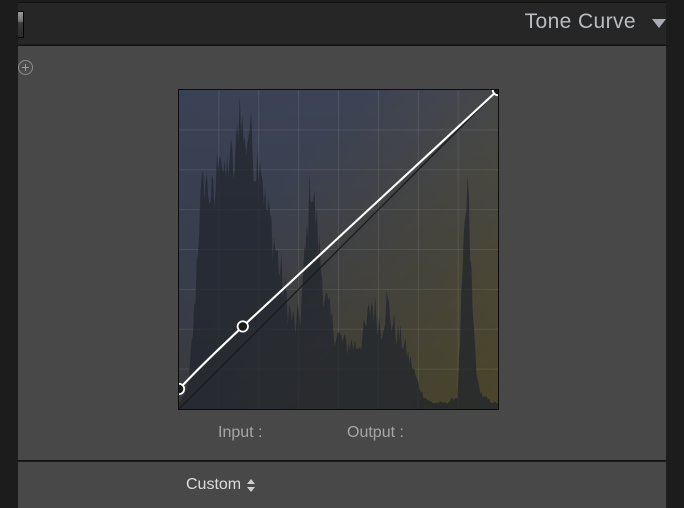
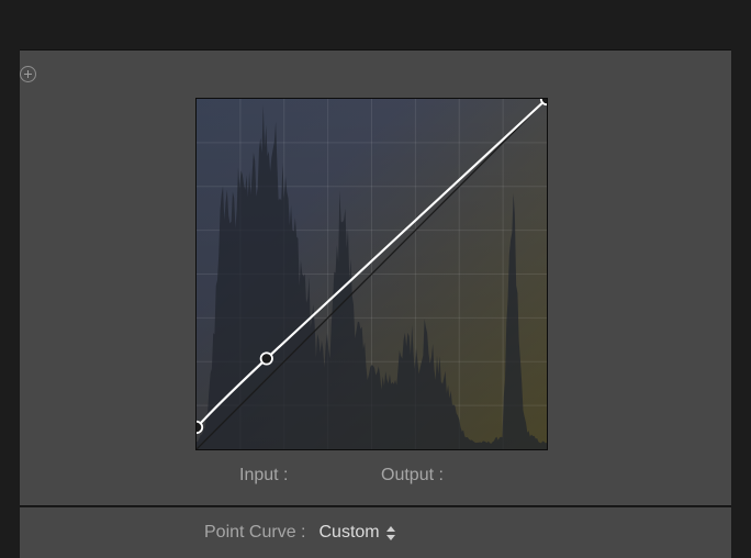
- Tone Curve
  Input :
  Output :
+ Point Curve :
  Custom
